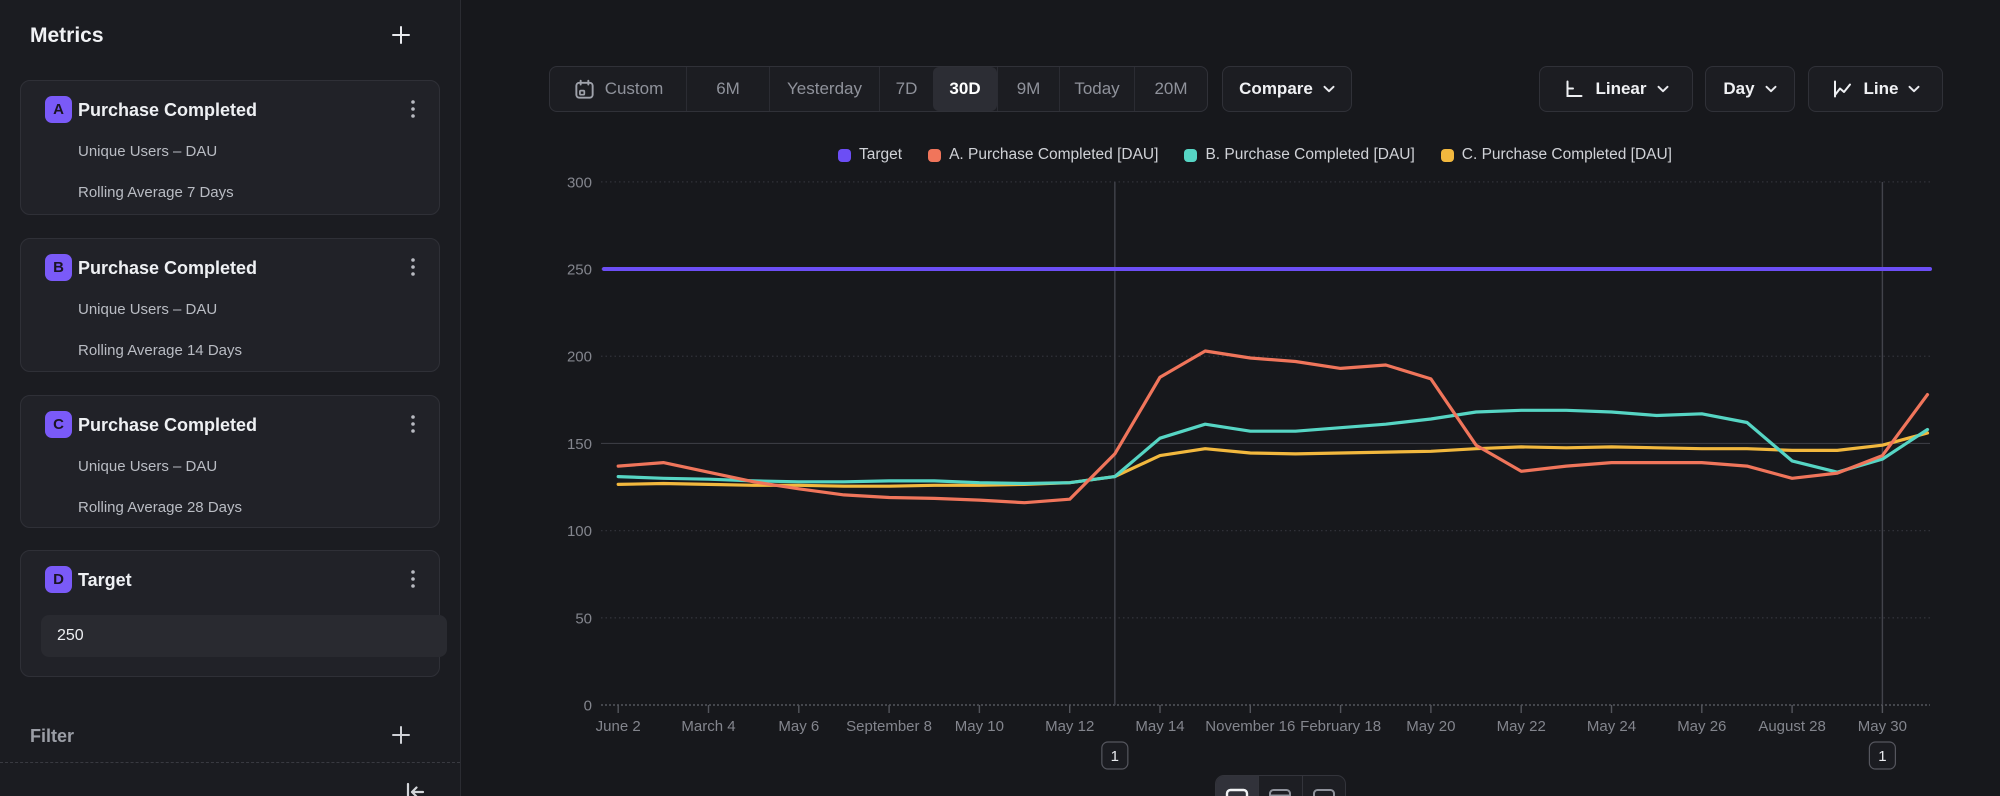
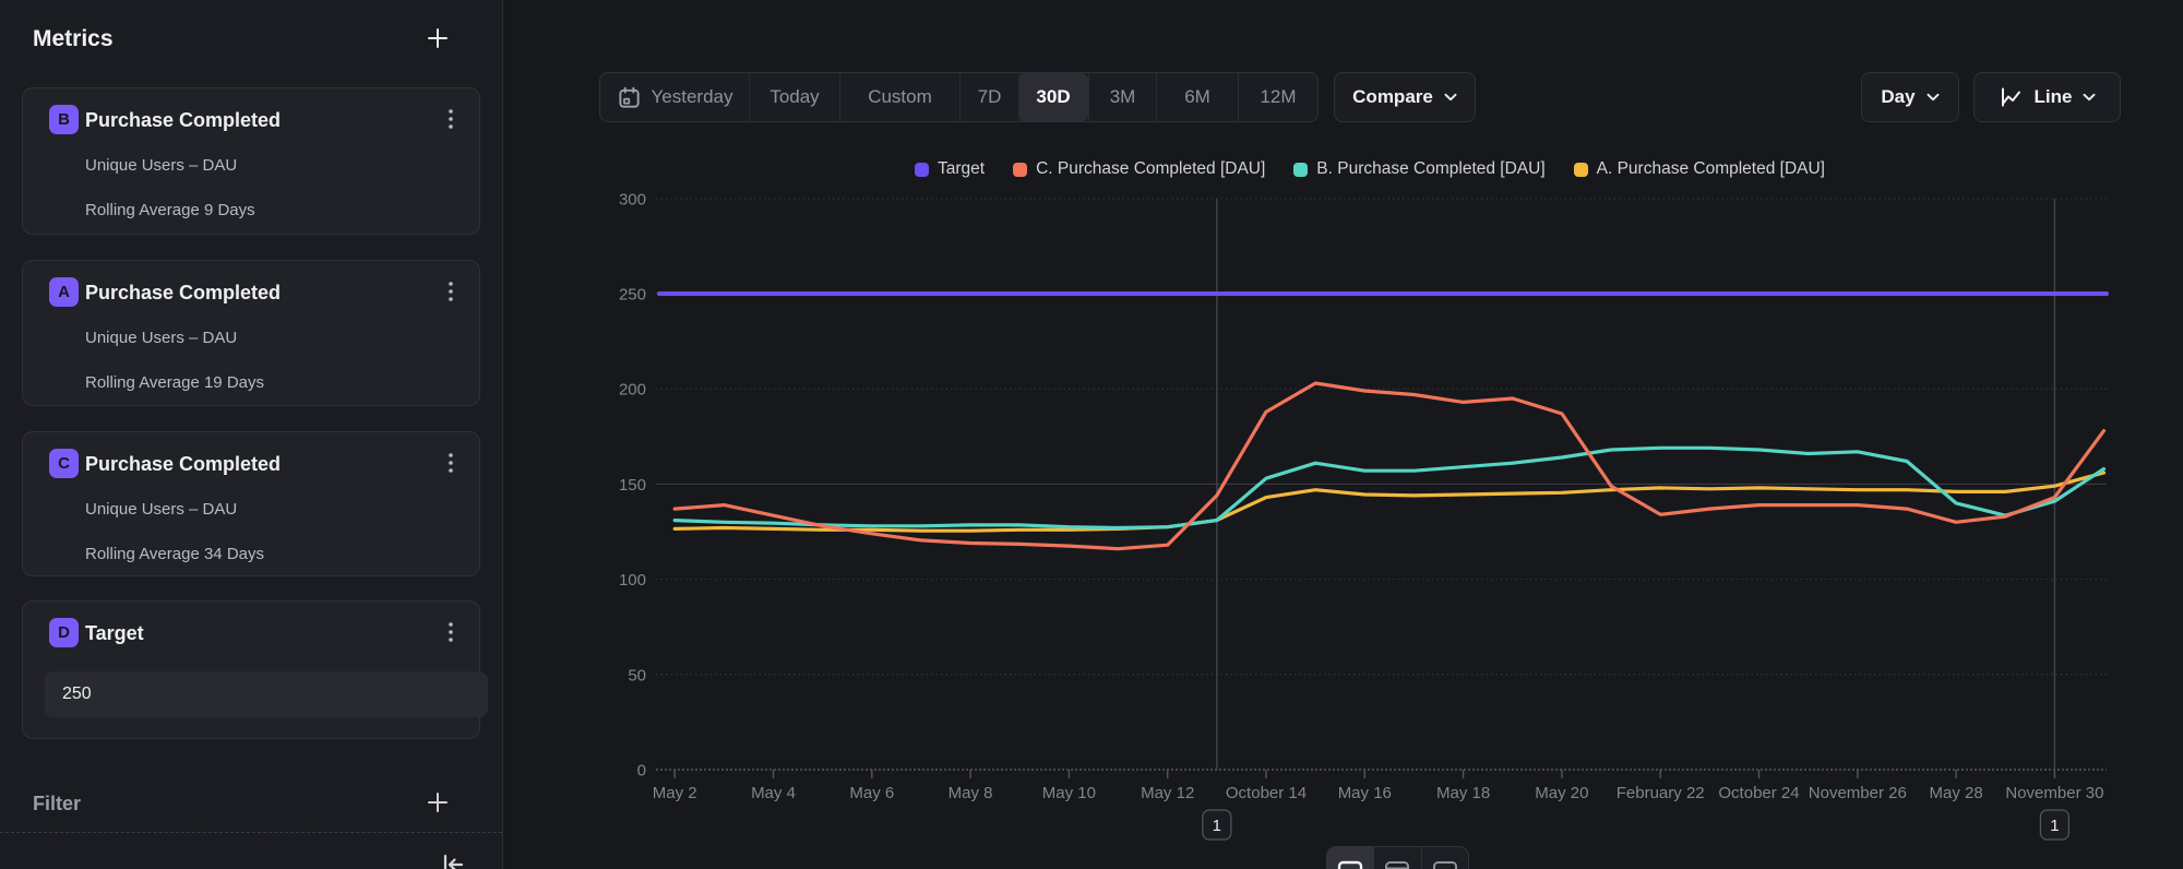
  Metrics
- A
+ B
  Purchase Completed
  Unique Users – DAU
- Rolling Average 7 Days
+ Rolling Average 9 Days
- B
+ A
  Purchase Completed
  Unique Users – DAU
- Rolling Average 14 Days
+ Rolling Average 19 Days
  C
  Purchase Completed
  Unique Users – DAU
- Rolling Average 28 Days
+ Rolling Average 34 Days
  D
  Target
  250
  Filter
- Custom
+ Yesterday
- 6M
+ Today
- Yesterday
+ Custom
  7D
  30D
- 9M
+ 3M
- Today
+ 6M
- 20M
+ 12M
  Compare
- Linear
  Day
  Line
  Target
- A. Purchase Completed [DAU]
+ C. Purchase Completed [DAU]
  B. Purchase Completed [DAU]
- C. Purchase Completed [DAU]
+ A. Purchase Completed [DAU]
  0
  50
  100
  150
  200
  250
  300
- June 2
+ May 2
- March 4
+ May 4
  May 6
- September 8
+ May 8
  May 10
  May 12
- May 14
+ October 14
- November 16
+ May 16
- February 18
+ May 18
  May 20
- May 22
+ February 22
- May 24
+ October 24
- May 26
+ November 26
- August 28
+ May 28
- May 30
+ November 30
  1
  1
